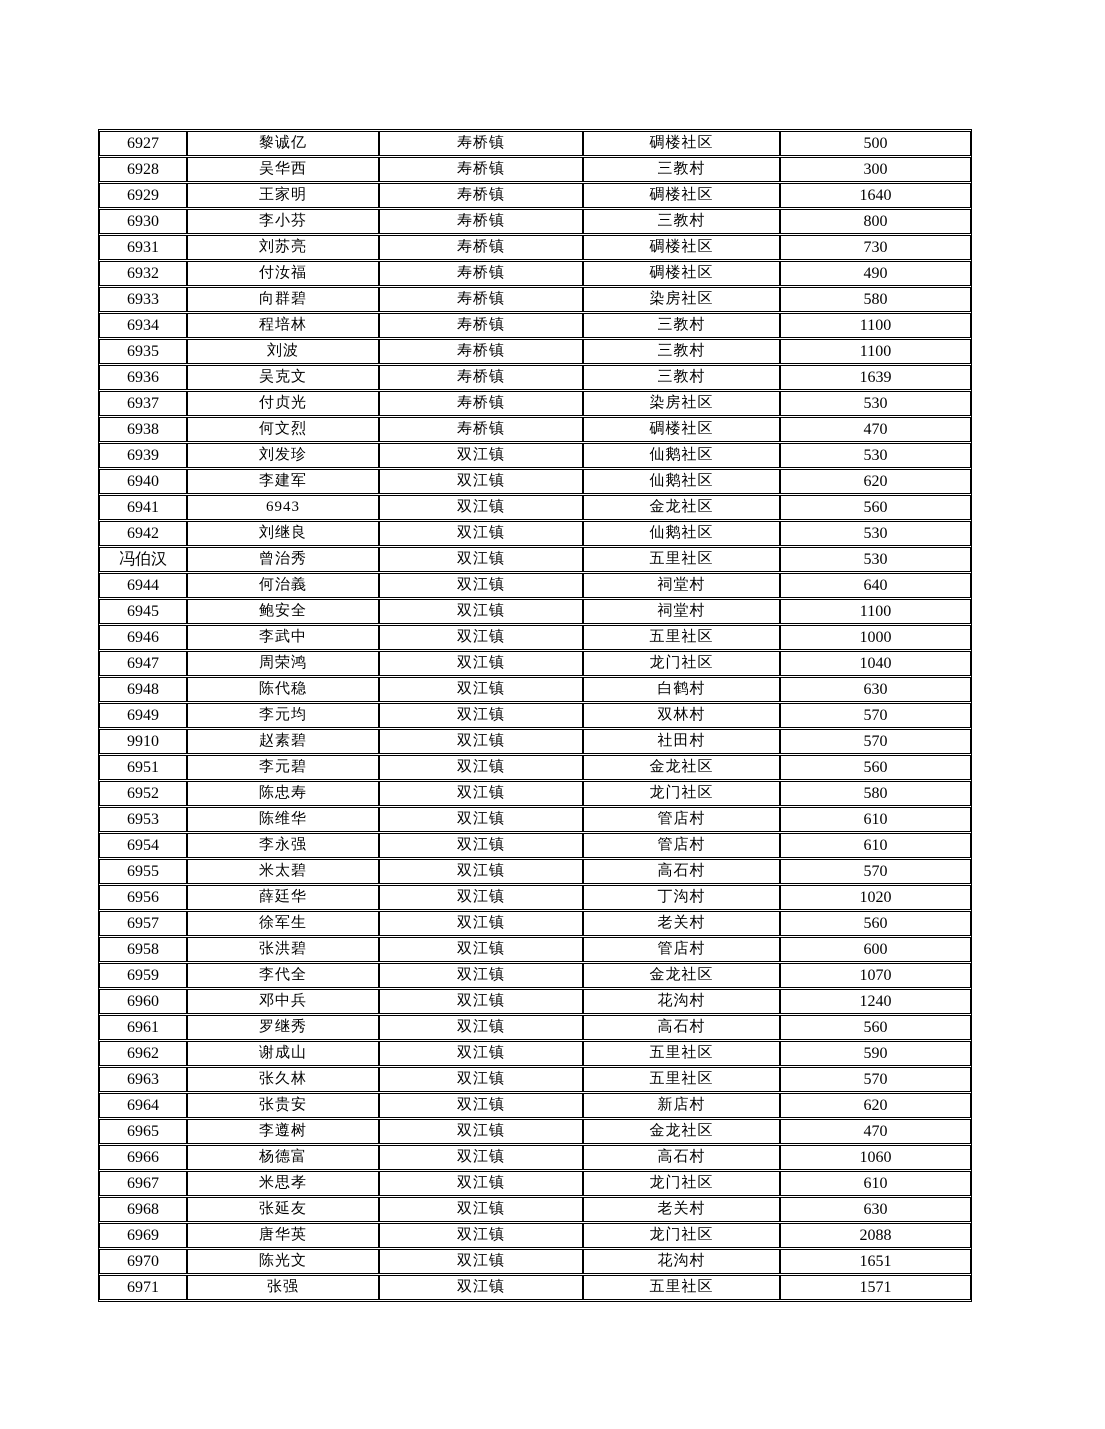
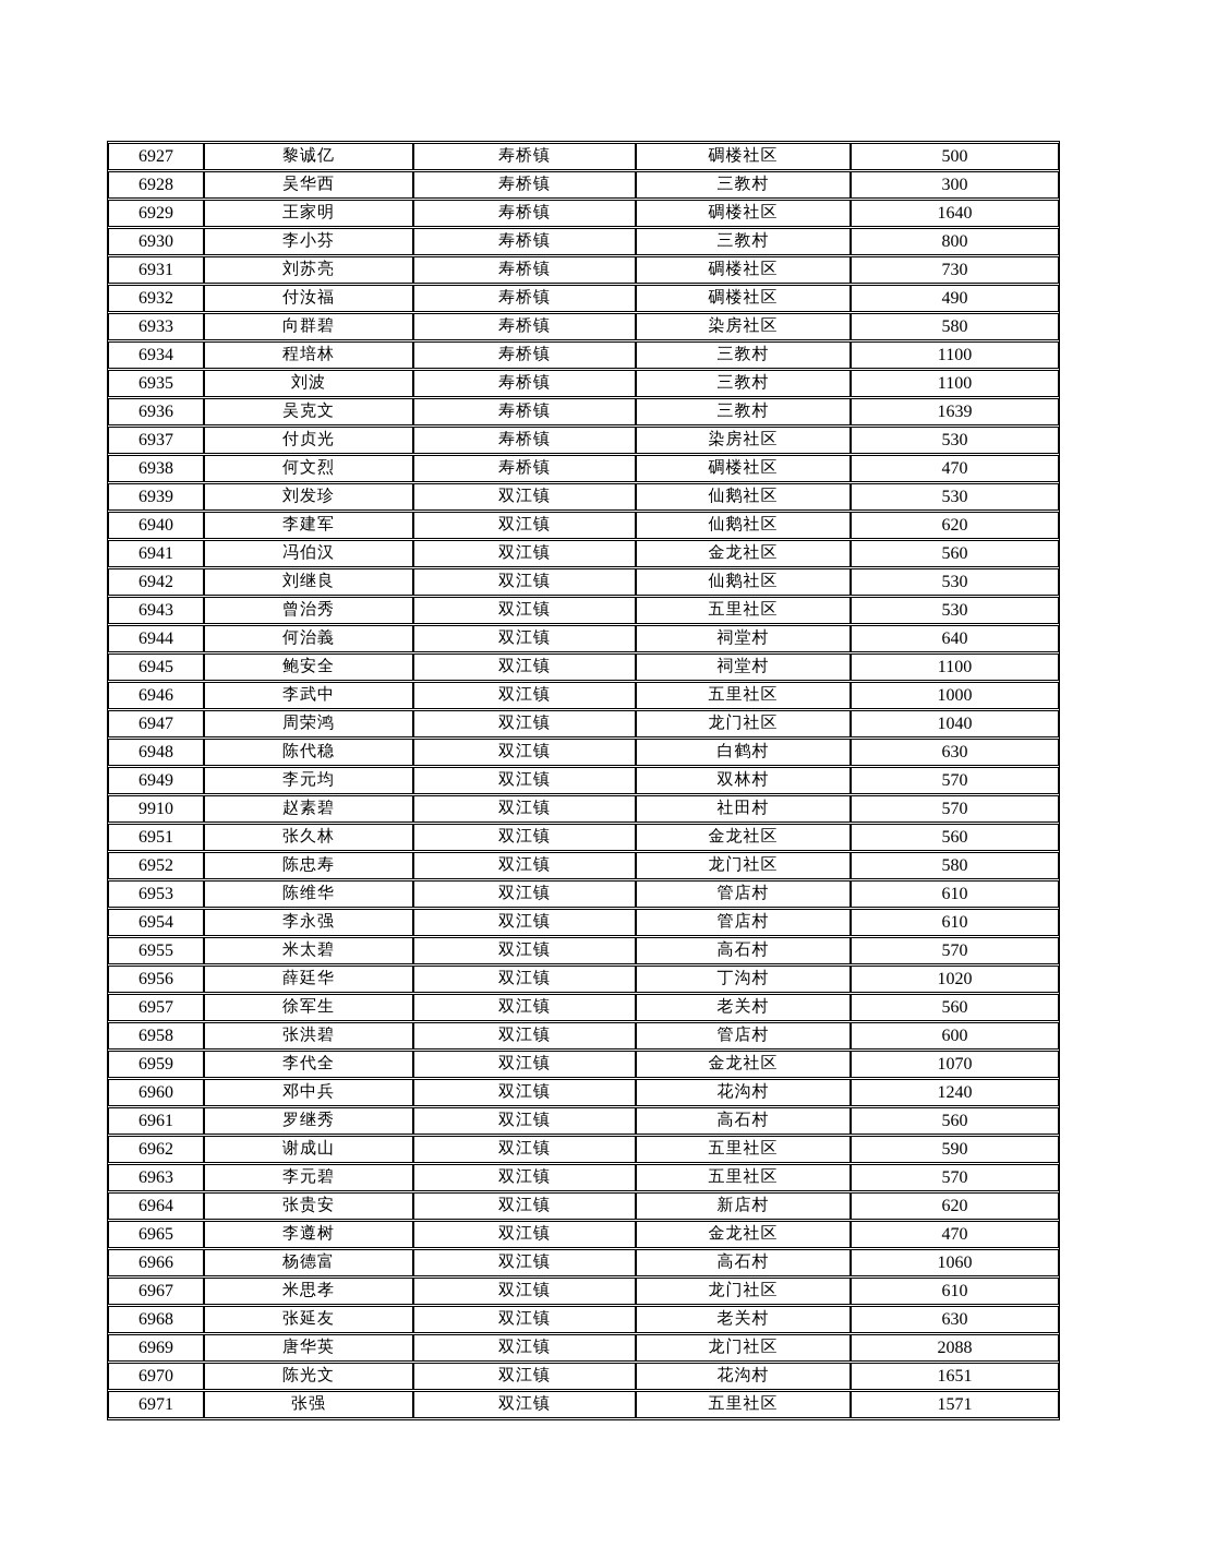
  6927	黎诚亿	寿桥镇	碉楼社区	500
  6928	吴华西	寿桥镇	三教村	300
  6929	王家明	寿桥镇	碉楼社区	1640
  6930	李小芬	寿桥镇	三教村	800
  6931	刘苏亮	寿桥镇	碉楼社区	730
  6932	付汝福	寿桥镇	碉楼社区	490
  6933	向群碧	寿桥镇	染房社区	580
  6934	程培林	寿桥镇	三教村	1100
  6935	刘波	寿桥镇	三教村	1100
  6936	吴克文	寿桥镇	三教村	1639
  6937	付贞光	寿桥镇	染房社区	530
  6938	何文烈	寿桥镇	碉楼社区	470
  6939	刘发珍	双江镇	仙鹅社区	530
  6940	李建军	双江镇	仙鹅社区	620
- 6941	6943	双江镇	金龙社区	560
+ 6941	冯伯汉	双江镇	金龙社区	560
  6942	刘继良	双江镇	仙鹅社区	530
- 冯伯汉	曾治秀	双江镇	五里社区	530
+ 6943	曾治秀	双江镇	五里社区	530
  6944	何治義	双江镇	祠堂村	640
  6945	鲍安全	双江镇	祠堂村	1100
  6946	李武中	双江镇	五里社区	1000
  6947	周荣鸿	双江镇	龙门社区	1040
  6948	陈代稳	双江镇	白鹤村	630
  6949	李元均	双江镇	双林村	570
  9910	赵素碧	双江镇	社田村	570
- 6951	李元碧	双江镇	金龙社区	560
+ 6951	张久林	双江镇	金龙社区	560
  6952	陈忠寿	双江镇	龙门社区	580
  6953	陈维华	双江镇	管店村	610
  6954	李永强	双江镇	管店村	610
  6955	米太碧	双江镇	高石村	570
  6956	薛廷华	双江镇	丁沟村	1020
  6957	徐军生	双江镇	老关村	560
  6958	张洪碧	双江镇	管店村	600
  6959	李代全	双江镇	金龙社区	1070
  6960	邓中兵	双江镇	花沟村	1240
  6961	罗继秀	双江镇	高石村	560
  6962	谢成山	双江镇	五里社区	590
- 6963	张久林	双江镇	五里社区	570
+ 6963	李元碧	双江镇	五里社区	570
  6964	张贵安	双江镇	新店村	620
  6965	李遵树	双江镇	金龙社区	470
  6966	杨德富	双江镇	高石村	1060
  6967	米思孝	双江镇	龙门社区	610
  6968	张延友	双江镇	老关村	630
  6969	唐华英	双江镇	龙门社区	2088
  6970	陈光文	双江镇	花沟村	1651
  6971	张强	双江镇	五里社区	1571
